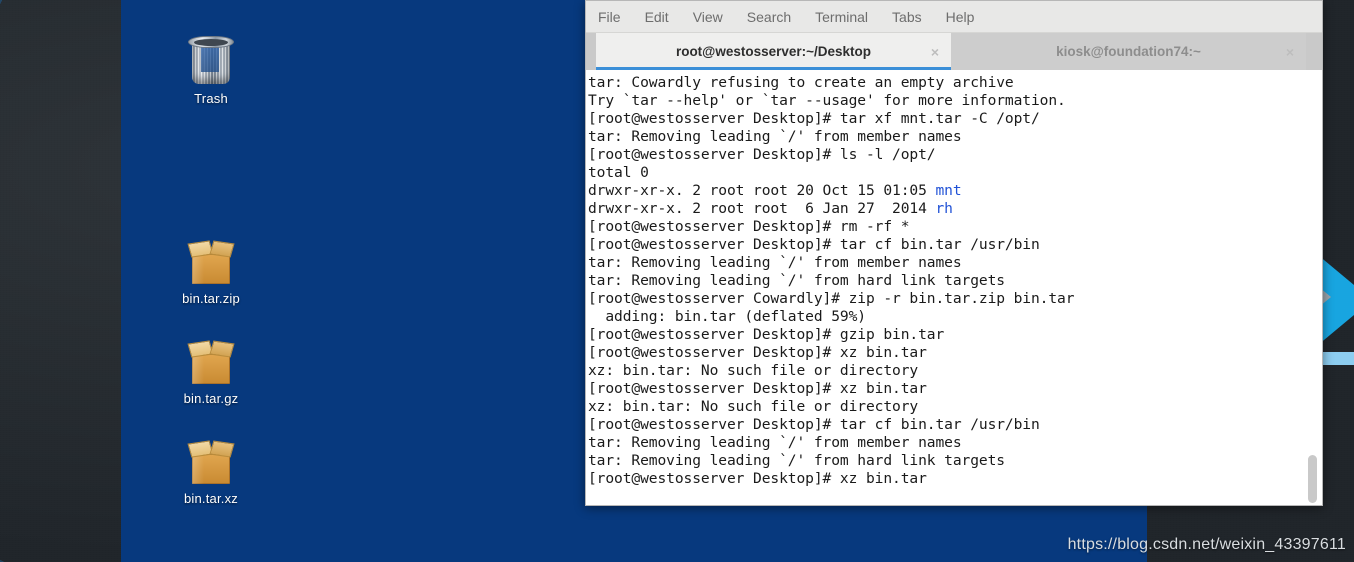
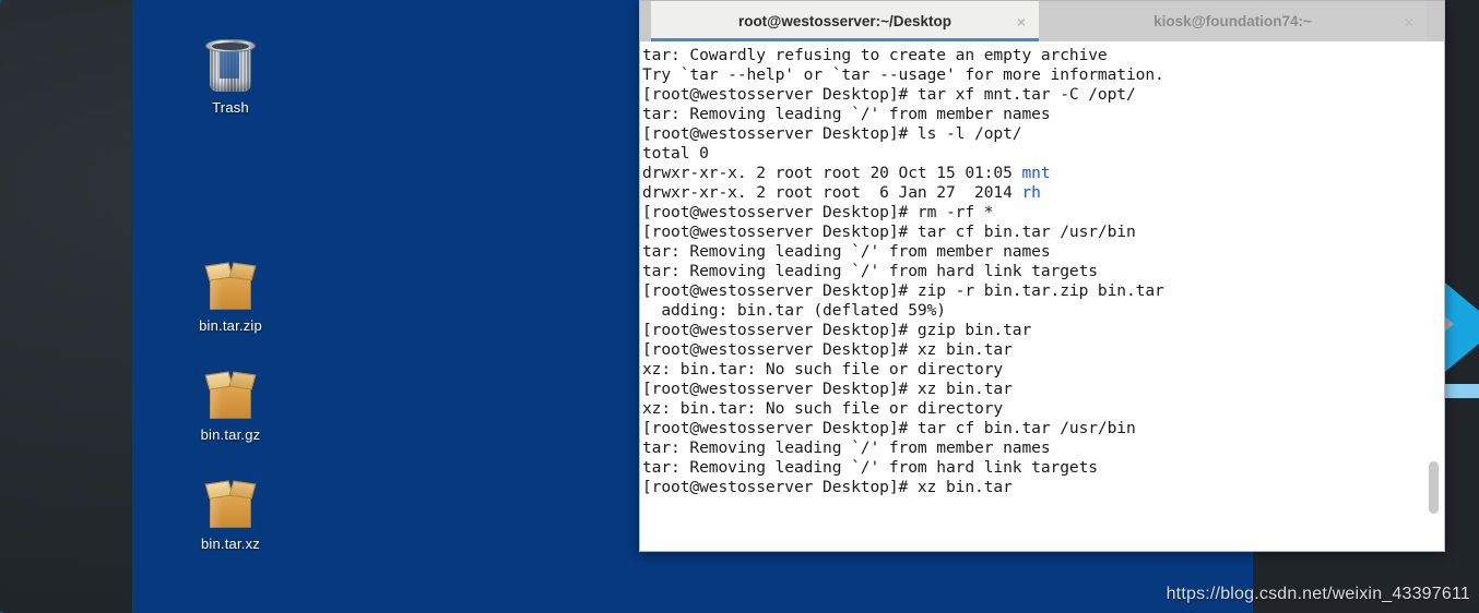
  Trash
  bin.tar.zip
  bin.tar.gz
  bin.tar.xz
- File
- Edit
- View
- Search
- Terminal
- Tabs
- Help
  root@westosserver:~/Desktop
  ×
  kiosk@foundation74:~
  tar: Cowardly refusing to create an empty archive
  Try `tar --help' or `tar --usage' for more information.
  [root@westosserver Desktop]# tar xf mnt.tar -C /opt/
  tar: Removing leading `/' from member names
  [root@westosserver Desktop]# ls -l /opt/
  total 0
  drwxr-xr-x. 2 root root 20 Oct 15 01:05 mnt
  drwxr-xr-x. 2 root root 6 Jan 27 2014 rh
  [root@westosserver Desktop]# rm -rf *
  [root@westosserver Desktop]# tar cf bin.tar /usr/bin
  tar: Removing leading `/' from member names
  tar: Removing leading `/' from hard link targets
- [root@westosserver Cowardly]# zip -r bin.tar.zip bin.tar
+ [root@westosserver Desktop]# zip -r bin.tar.zip bin.tar
  adding: bin.tar (deflated 59%)
  [root@westosserver Desktop]# gzip bin.tar
  [root@westosserver Desktop]# xz bin.tar
  xz: bin.tar: No such file or directory
  [root@westosserver Desktop]# xz bin.tar
  xz: bin.tar: No such file or directory
  [root@westosserver Desktop]# tar cf bin.tar /usr/bin
  tar: Removing leading `/' from member names
  tar: Removing leading `/' from hard link targets
  [root@westosserver Desktop]# xz bin.tar
  https://blog.csdn.net/weixin_43397611
